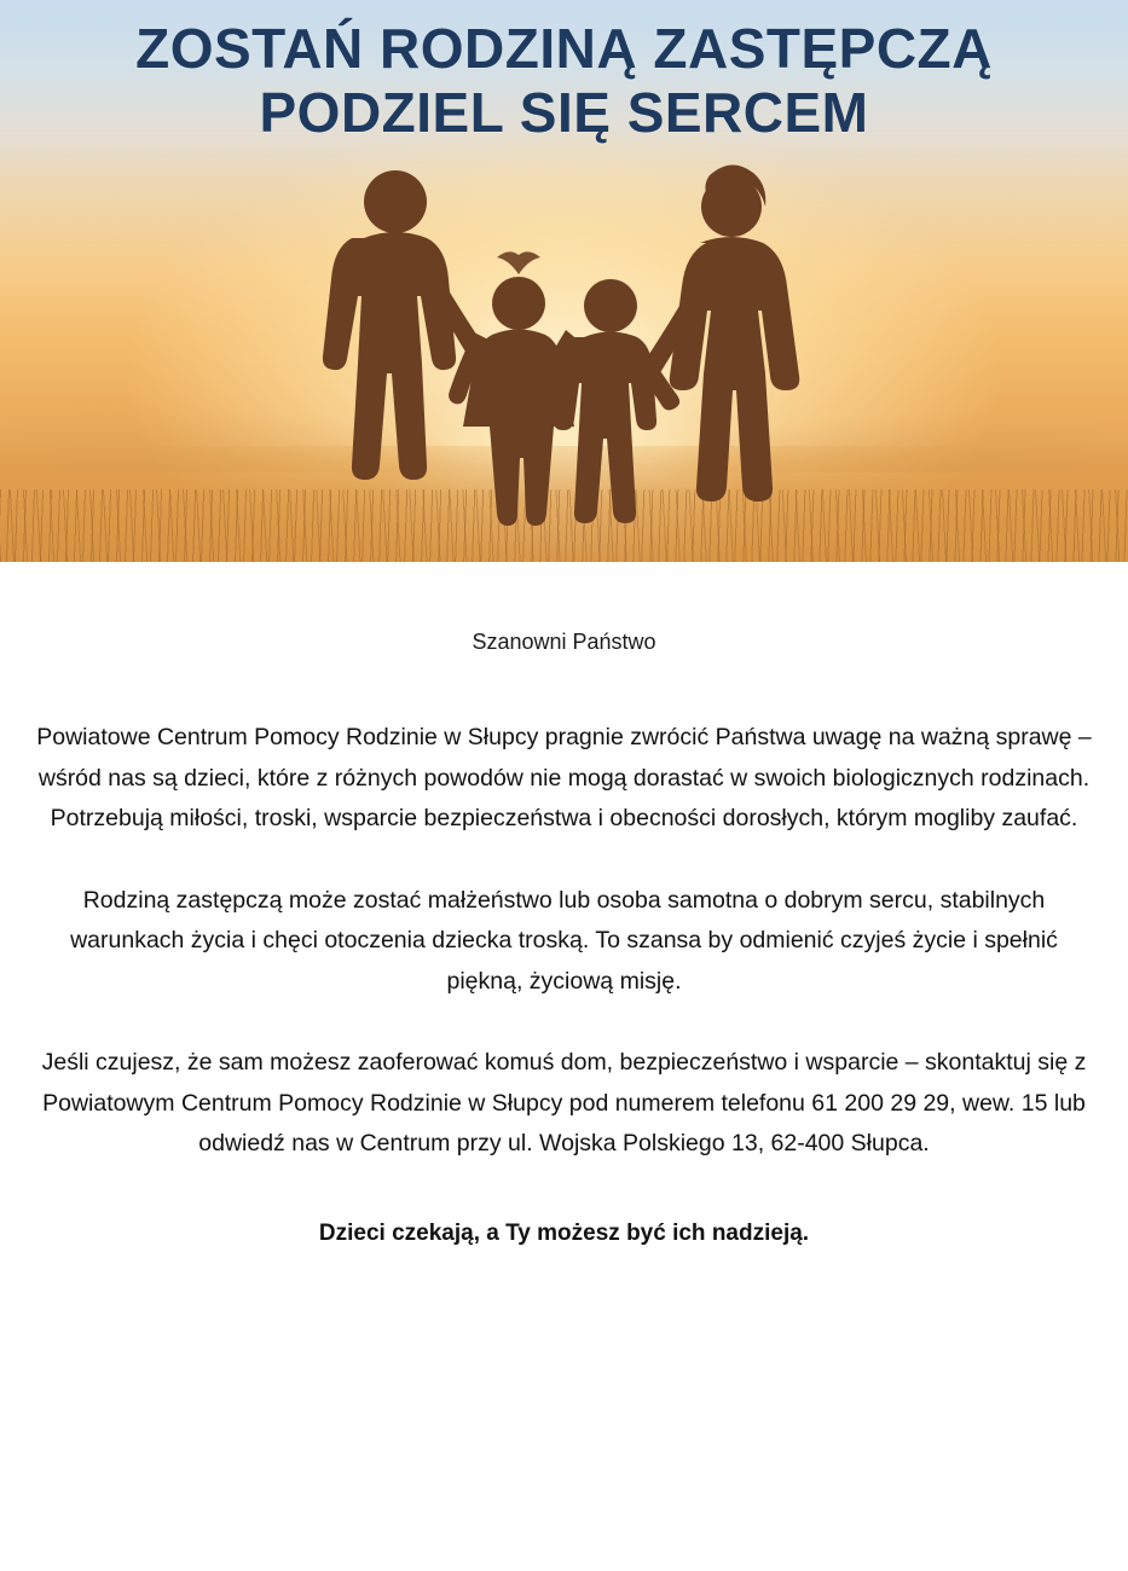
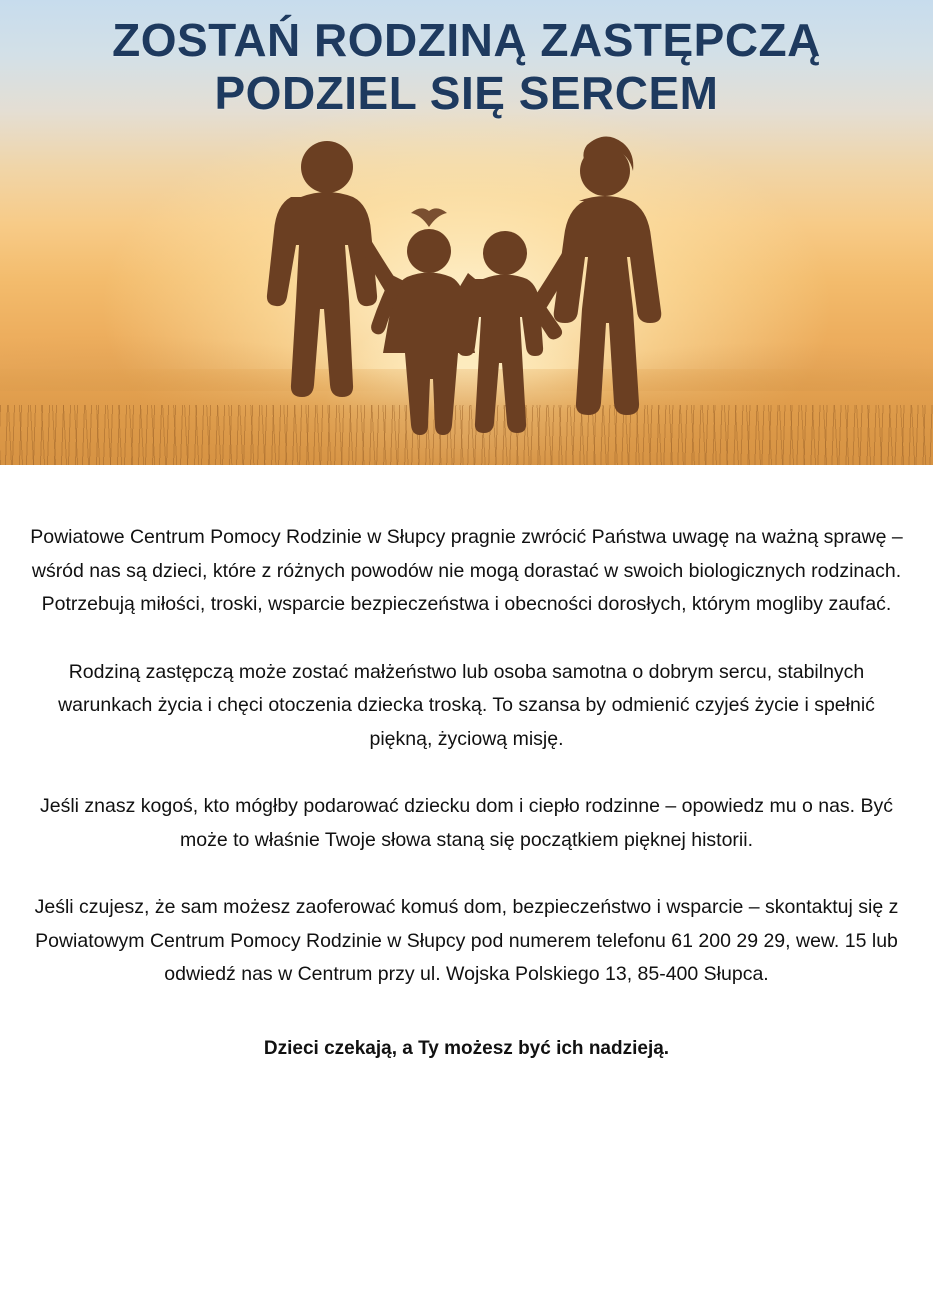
  ZOSTAŃ RODZINĄ ZASTĘPCZĄ
  PODZIEL SIĘ SERCEM
- Szanowni Państwo
  Powiatowe Centrum Pomocy Rodzinie w Słupcy pragnie zwrócić Państwa uwagę na ważną sprawę – wśród nas są dzieci, które z różnych powodów nie mogą dorastać w swoich biologicznych rodzinach. Potrzebują miłości, troski, wsparcie bezpieczeństwa i obecności dorosłych, którym mogliby zaufać.
  Rodziną zastępczą może zostać małżeństwo lub osoba samotna o dobrym sercu, stabilnych warunkach życia i chęci otoczenia dziecka troską. To szansa by odmienić czyjeś życie i spełnić piękną, życiową misję.
+ Jeśli znasz kogoś, kto mógłby podarować dziecku dom i ciepło rodzinne – opowiedz mu o nas. Być może to właśnie Twoje słowa staną się początkiem pięknej historii.
- Jeśli czujesz, że sam możesz zaoferować komuś dom, bezpieczeństwo i wsparcie – skontaktuj się z Powiatowym Centrum Pomocy Rodzinie w Słupcy pod numerem telefonu 61 200 29 29, wew. 15 lub odwiedź nas w Centrum przy ul. Wojska Polskiego 13, 62-400 Słupca.
+ Jeśli czujesz, że sam możesz zaoferować komuś dom, bezpieczeństwo i wsparcie – skontaktuj się z Powiatowym Centrum Pomocy Rodzinie w Słupcy pod numerem telefonu 61 200 29 29, wew. 15 lub odwiedź nas w Centrum przy ul. Wojska Polskiego 13, 85-400 Słupca.
  Dzieci czekają, a Ty możesz być ich nadzieją.
